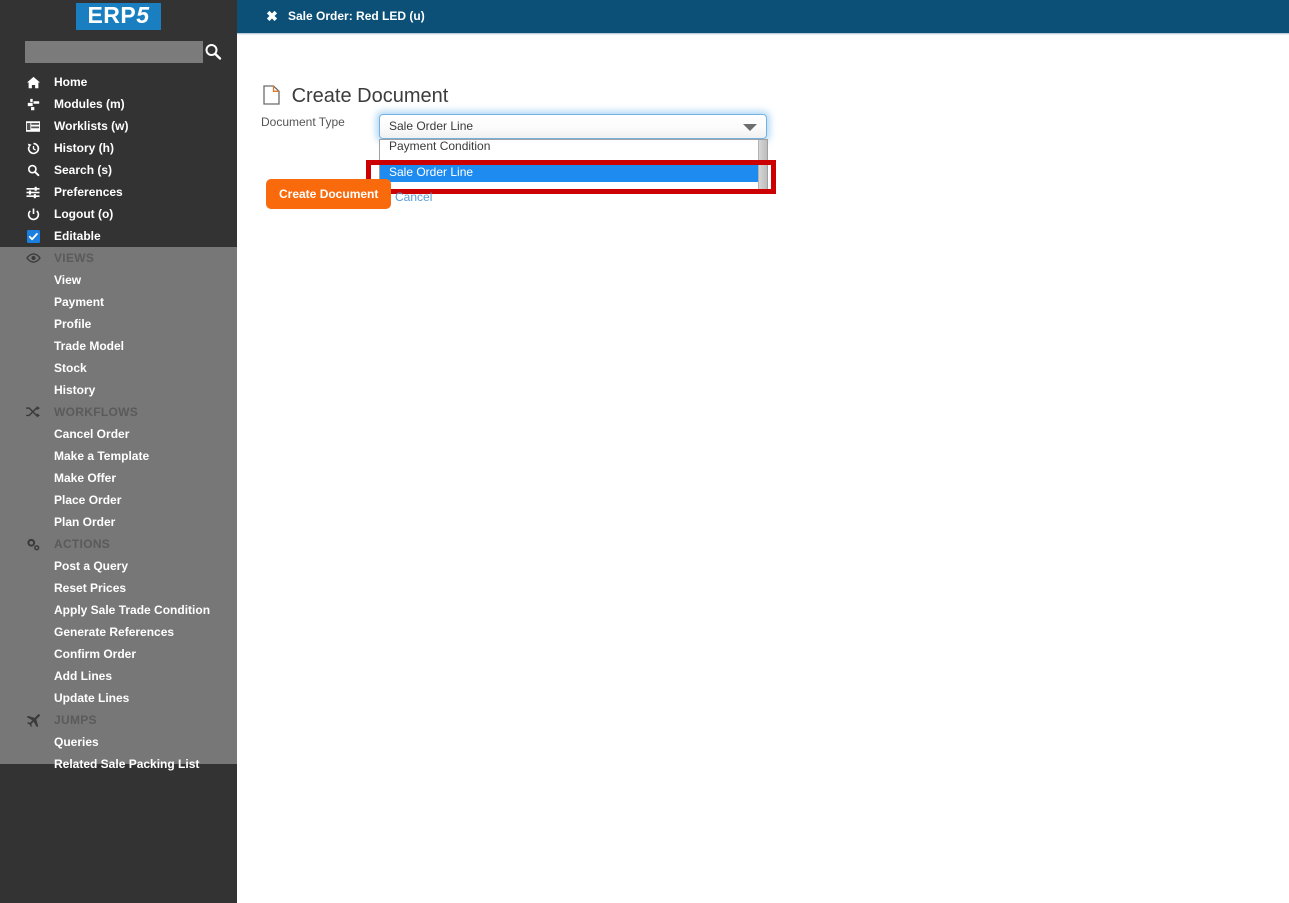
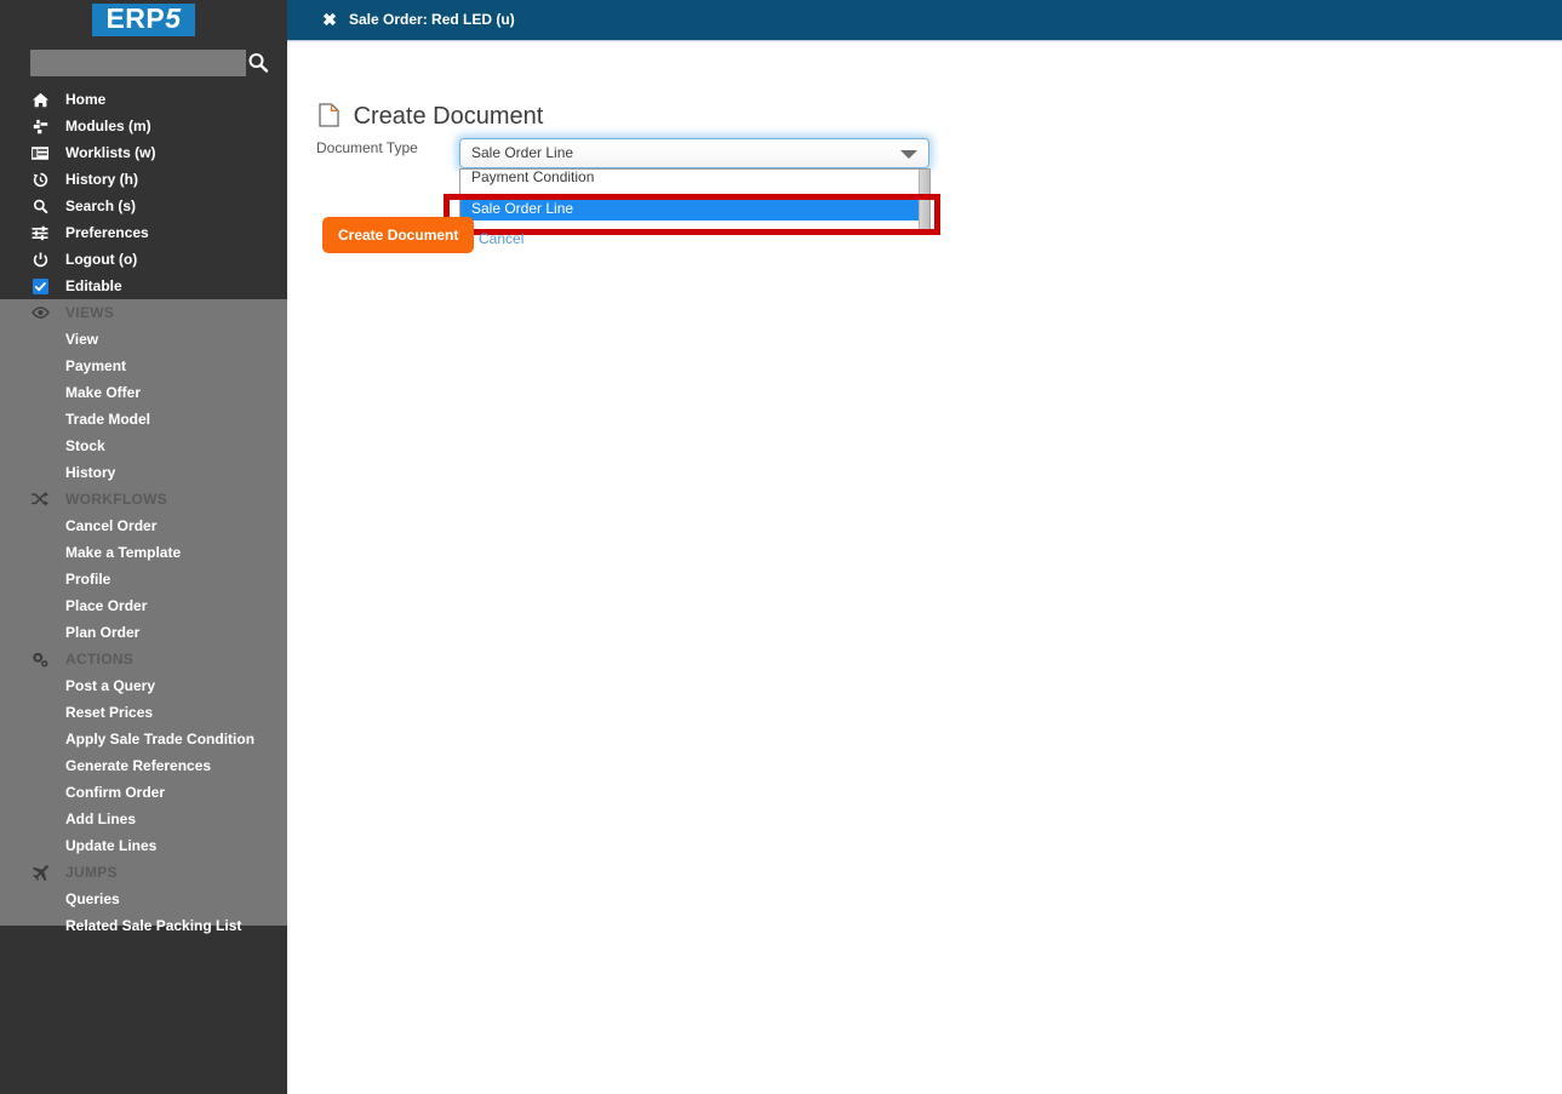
  ERP5
  Home
  Modules (m)
  Worklists (w)
  History (h)
  Search (s)
  Preferences
  Logout (o)
  Editable
  VIEWS
  View
  Payment
- Profile
+ Make Offer
  Trade Model
  Stock
  History
  WORKFLOWS
  Cancel Order
  Make a Template
- Make Offer
+ Profile
  Place Order
  Plan Order
  ACTIONS
  Post a Query
  Reset Prices
  Apply Sale Trade Condition
  Generate References
  Confirm Order
  Add Lines
  Update Lines
  JUMPS
  Queries
  Related Sale Packing List
  ✖
  Sale Order: Red LED (u)
  Create Document
  Document Type
  Sale Order Line
  Payment Condition
  Sale Order Line
  Create Document
  Cancel
